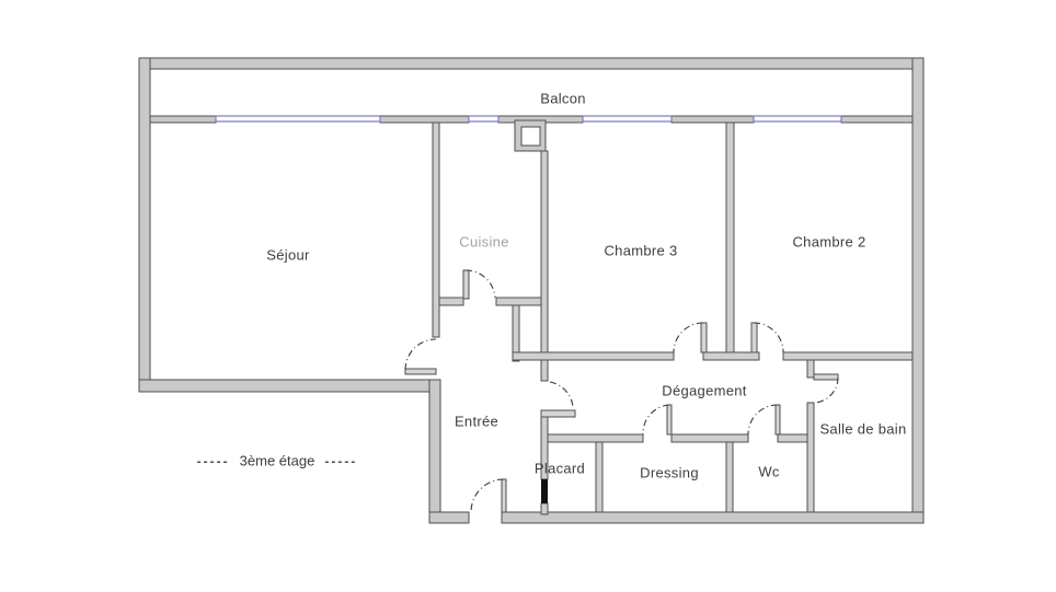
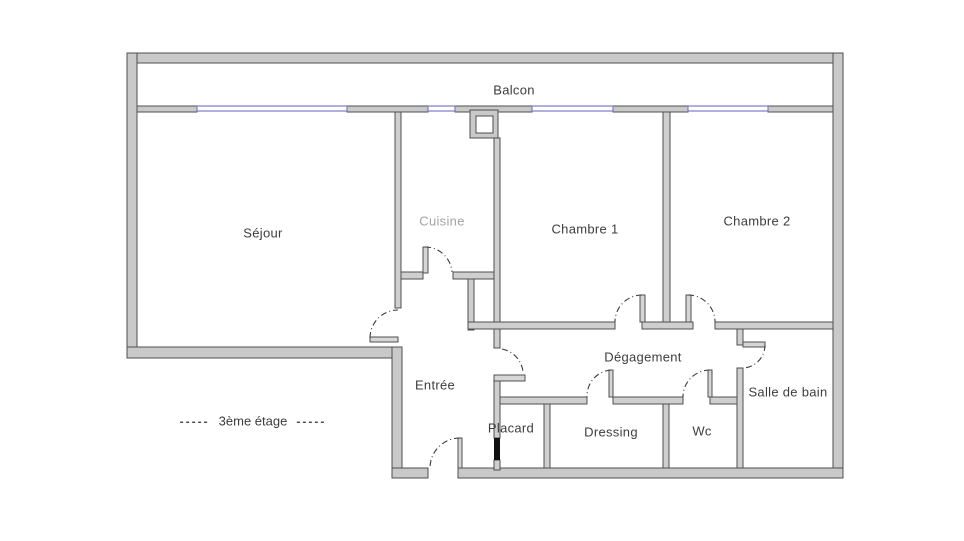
  Balcon
  Séjour
  Cuisine
- Chambre 3
+ Chambre 1
  Chambre 2
  Entrée
  Dégagement
  Salle de bain
  Placard
  Dressing
  Wc
  -----
  3ème étage
  -----
